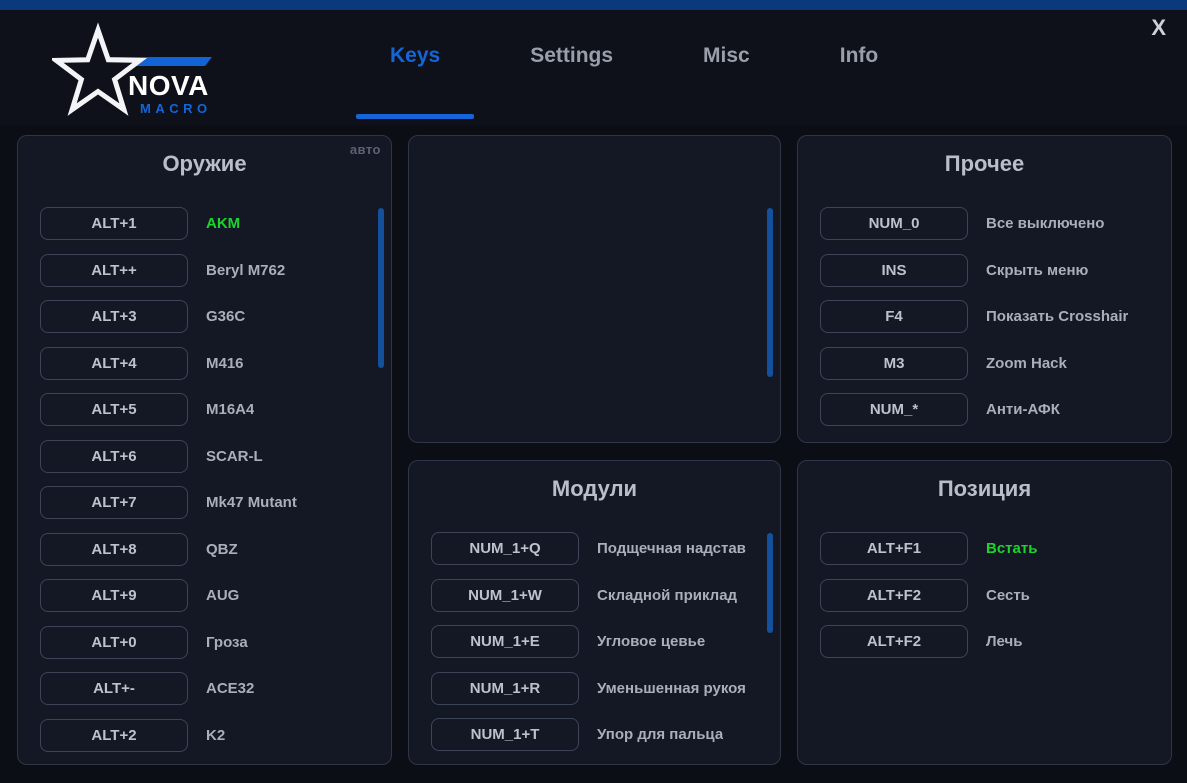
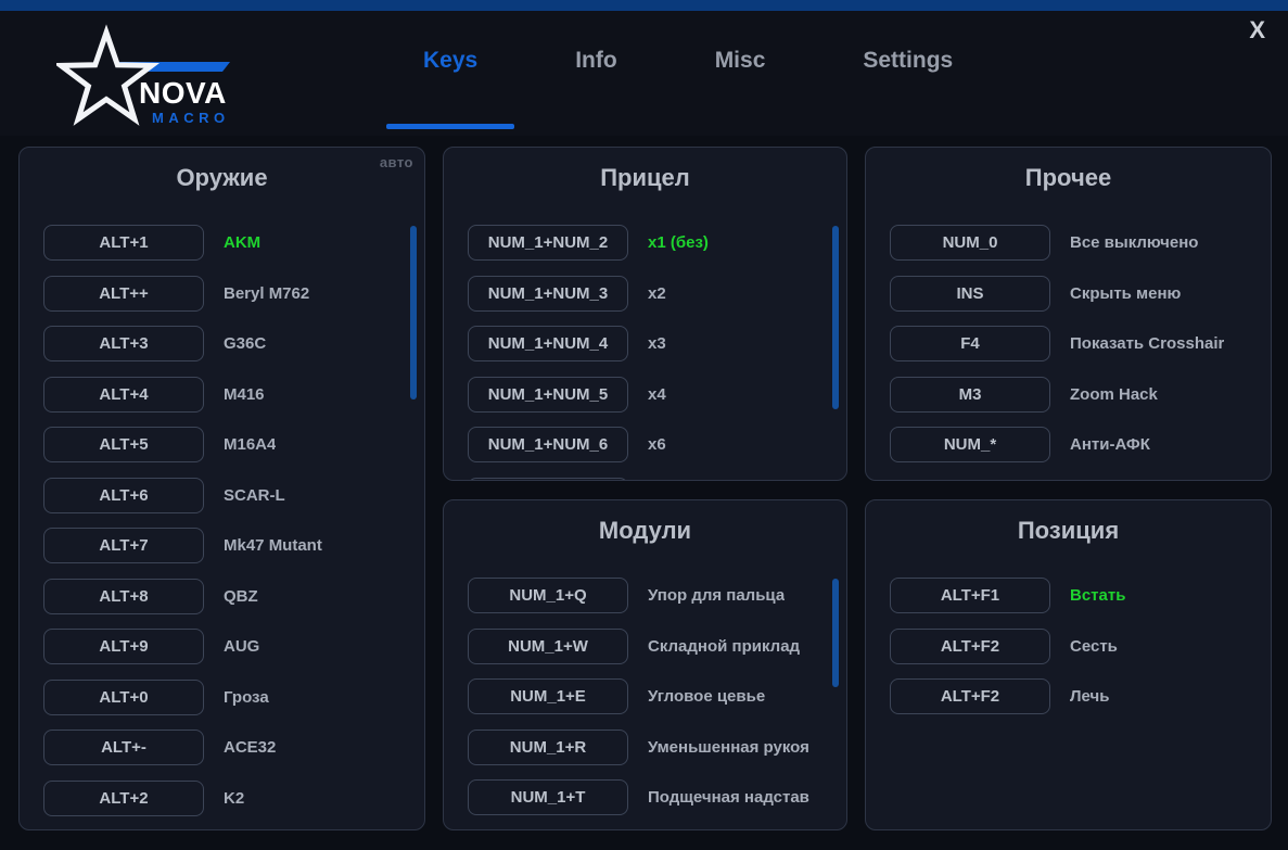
  NOVA
  MACRO
  Keys
- Settings
+ Info
  Misc
- Info
+ Settings
  X
  авто
  Оружие
  ALT+1
  AKM
  ALT++
  Beryl M762
  ALT+3
  G36C
  ALT+4
  M416
  ALT+5
  M16A4
  ALT+6
  SCAR-L
  ALT+7
  Mk47 Mutant
  ALT+8
  QBZ
  ALT+9
  AUG
  ALT+0
  Гроза
  ALT+-
  ACE32
  ALT+2
  K2
+ Прицел
+ NUM_1+NUM_2
+ x1 (без)
+ NUM_1+NUM_3
+ x2
+ NUM_1+NUM_4
+ x3
+ NUM_1+NUM_5
+ x4
+ NUM_1+NUM_6
+ x6
  Прочее
  NUM_0
  Все выключено
  INS
  Скрыть меню
  F4
  Показать Crosshair
  M3
  Zoom Hack
  NUM_*
  Анти-АФК
  Модули
  NUM_1+Q
- Подщечная надстав
+ Упор для пальца
  NUM_1+W
  Складной приклад
  NUM_1+E
  Угловое цевье
  NUM_1+R
  Уменьшенная рукоя
  NUM_1+T
- Упор для пальца
+ Подщечная надстав
  Позиция
  ALT+F1
  Встать
  ALT+F2
  Сесть
  ALT+F2
  Лечь
